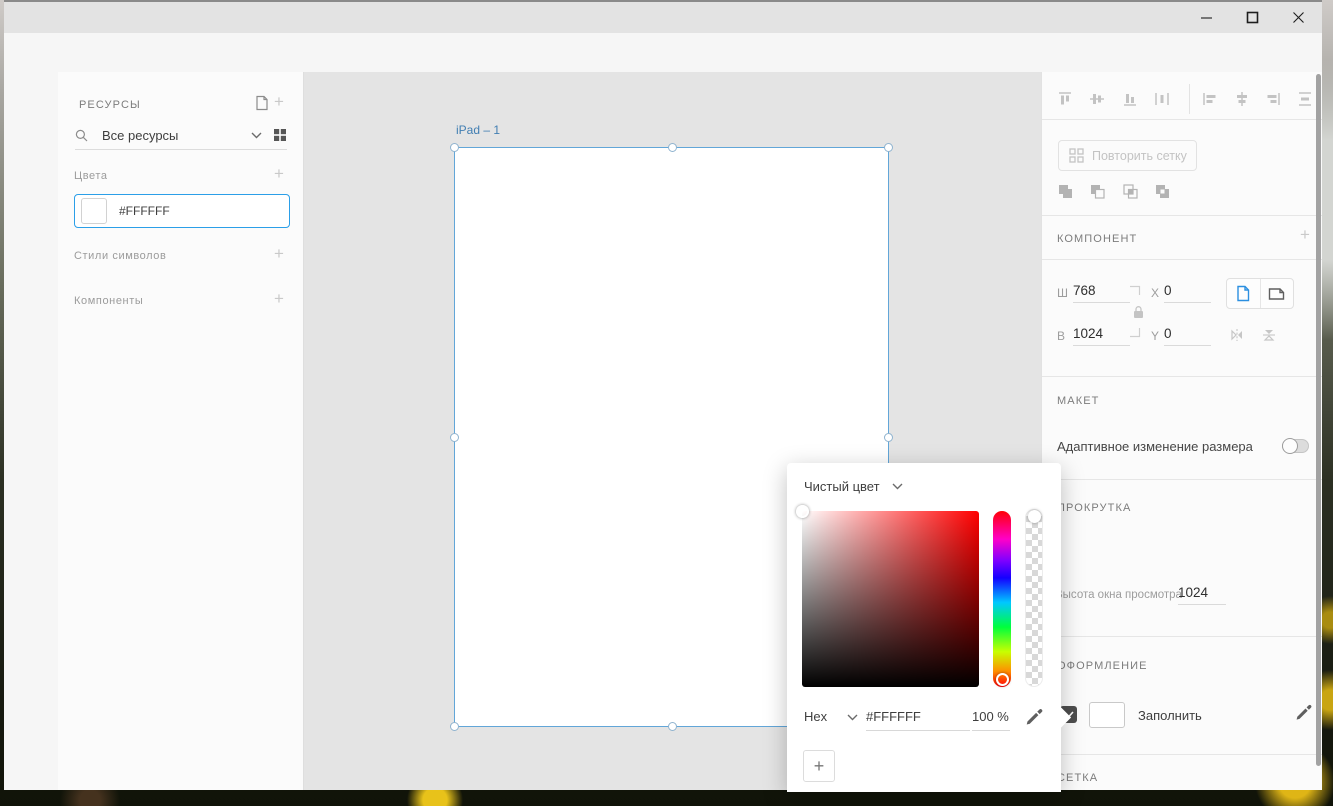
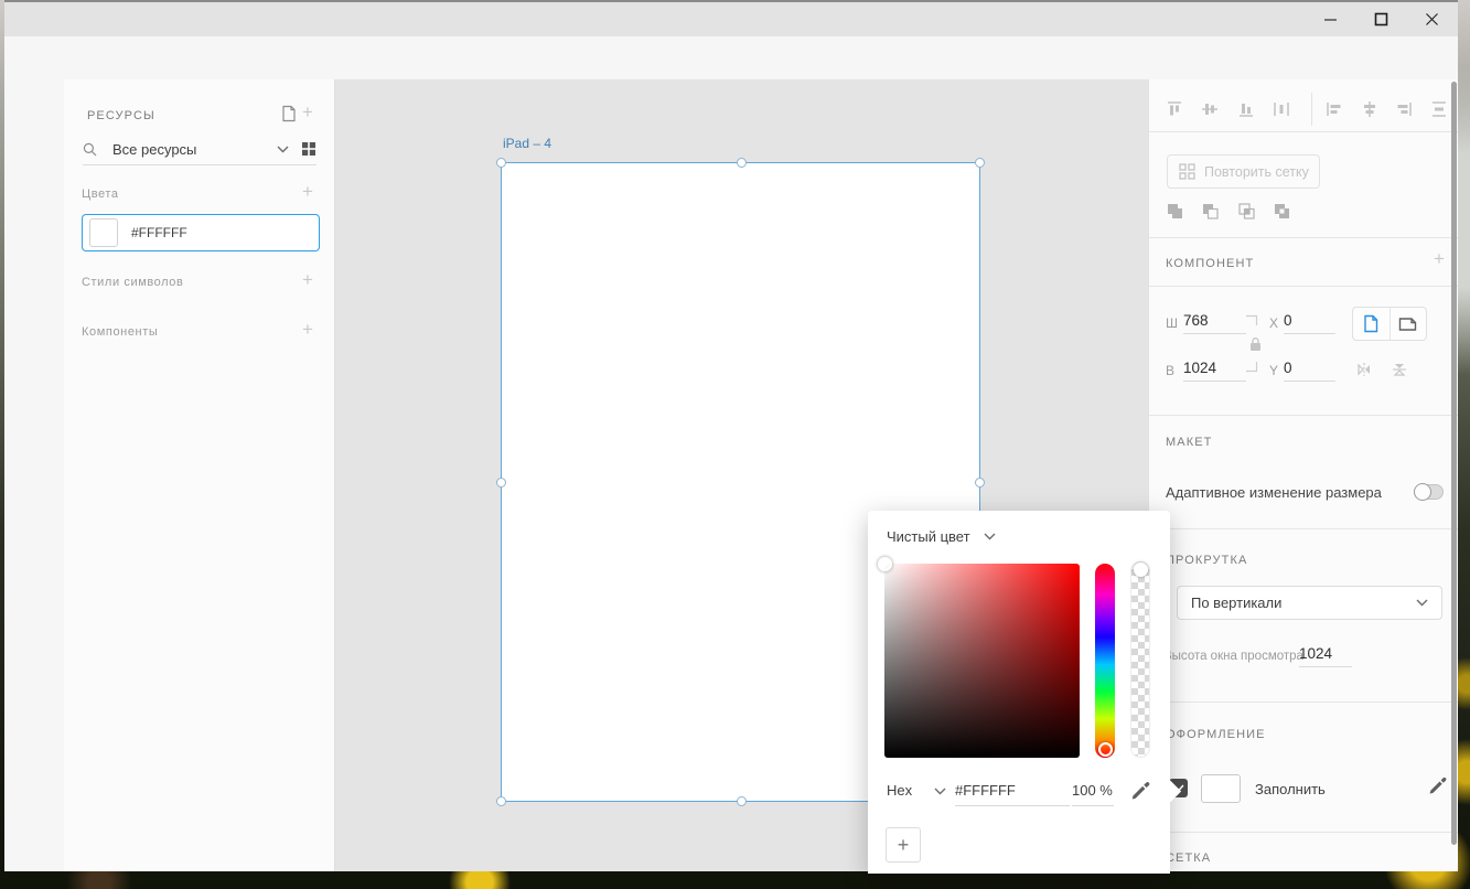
  РЕСУРСЫ
  +
  Все ресурсы
  Цвета
  +
  #FFFFFF
  Стили символов
  +
  Компоненты
  +
- iPad – 1
+ iPad – 4
  Повторить сетку
  КОМПОНЕНТ
  +
  Ш
  768
  X
  0
  В
  1024
  Y
  0
  МАКЕТ
  Адаптивное изменение размера
  ПРОКРУТКА
+ По вертикали
  ысота окна просмотра
  1024
  ОФОРМЛЕНИЕ
  Заполнить
  СЕТКА
  Чистый цвет
  Hex
  #FFFFFF
  100 %
  +
